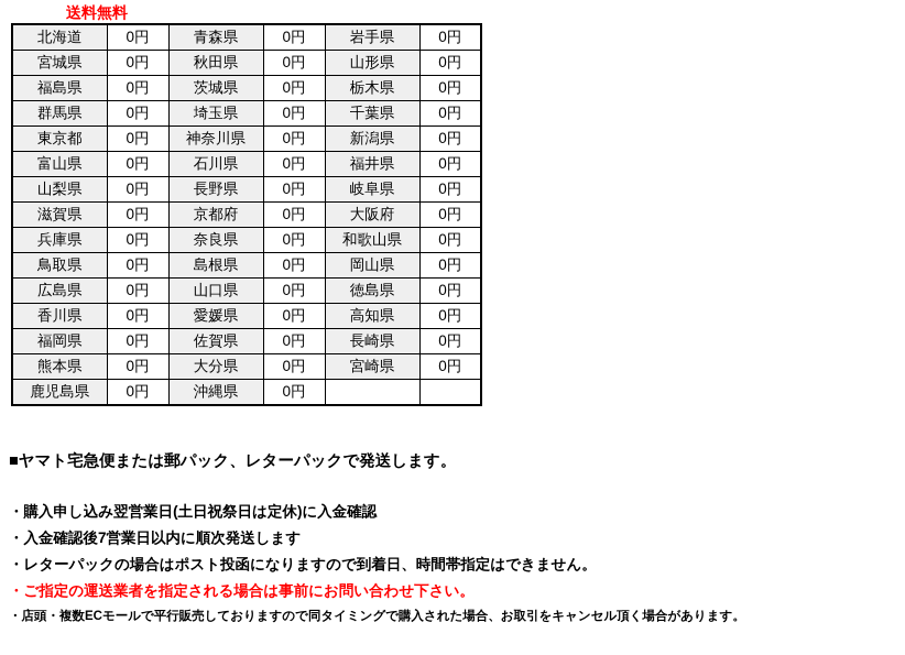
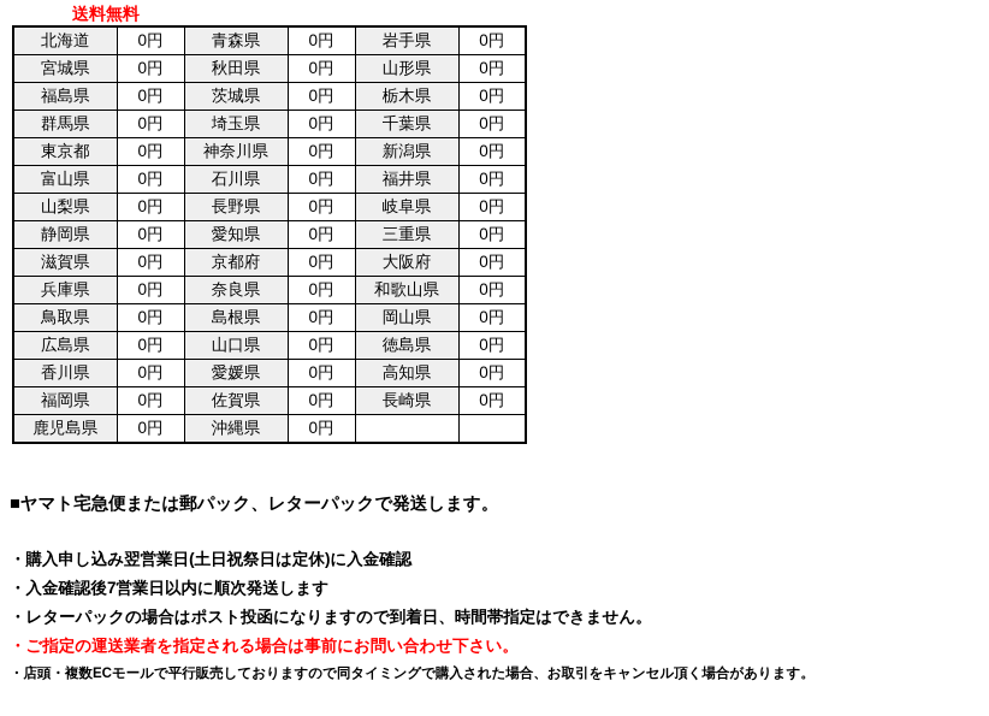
  送料無料
  北海道	0円	青森県	0円	岩手県	0円
  宮城県	0円	秋田県	0円	山形県	0円
  福島県	0円	茨城県	0円	栃木県	0円
  群馬県	0円	埼玉県	0円	千葉県	0円
  東京都	0円	神奈川県	0円	新潟県	0円
  富山県	0円	石川県	0円	福井県	0円
  山梨県	0円	長野県	0円	岐阜県	0円
+ 静岡県	0円	愛知県	0円	三重県	0円
  滋賀県	0円	京都府	0円	大阪府	0円
  兵庫県	0円	奈良県	0円	和歌山県	0円
  鳥取県	0円	島根県	0円	岡山県	0円
  広島県	0円	山口県	0円	徳島県	0円
  香川県	0円	愛媛県	0円	高知県	0円
  福岡県	0円	佐賀県	0円	長崎県	0円
- 熊本県	0円	大分県	0円	宮崎県	0円
  鹿児島県	0円	沖縄県	0円
  ■ヤマト宅急便または郵パック、レターパックで発送します。
  ・購入申し込み翌営業日(土日祝祭日は定休)に入金確認
  ・入金確認後7営業日以内に順次発送します
  ・レターパックの場合はポスト投函になりますので到着日、時間帯指定はできません。
  ・ご指定の運送業者を指定される場合は事前にお問い合わせ下さい。
  ・店頭・複数ECモールで平行販売しておりますので同タイミングで購入された場合、お取引をキャンセル頂く場合があります。
